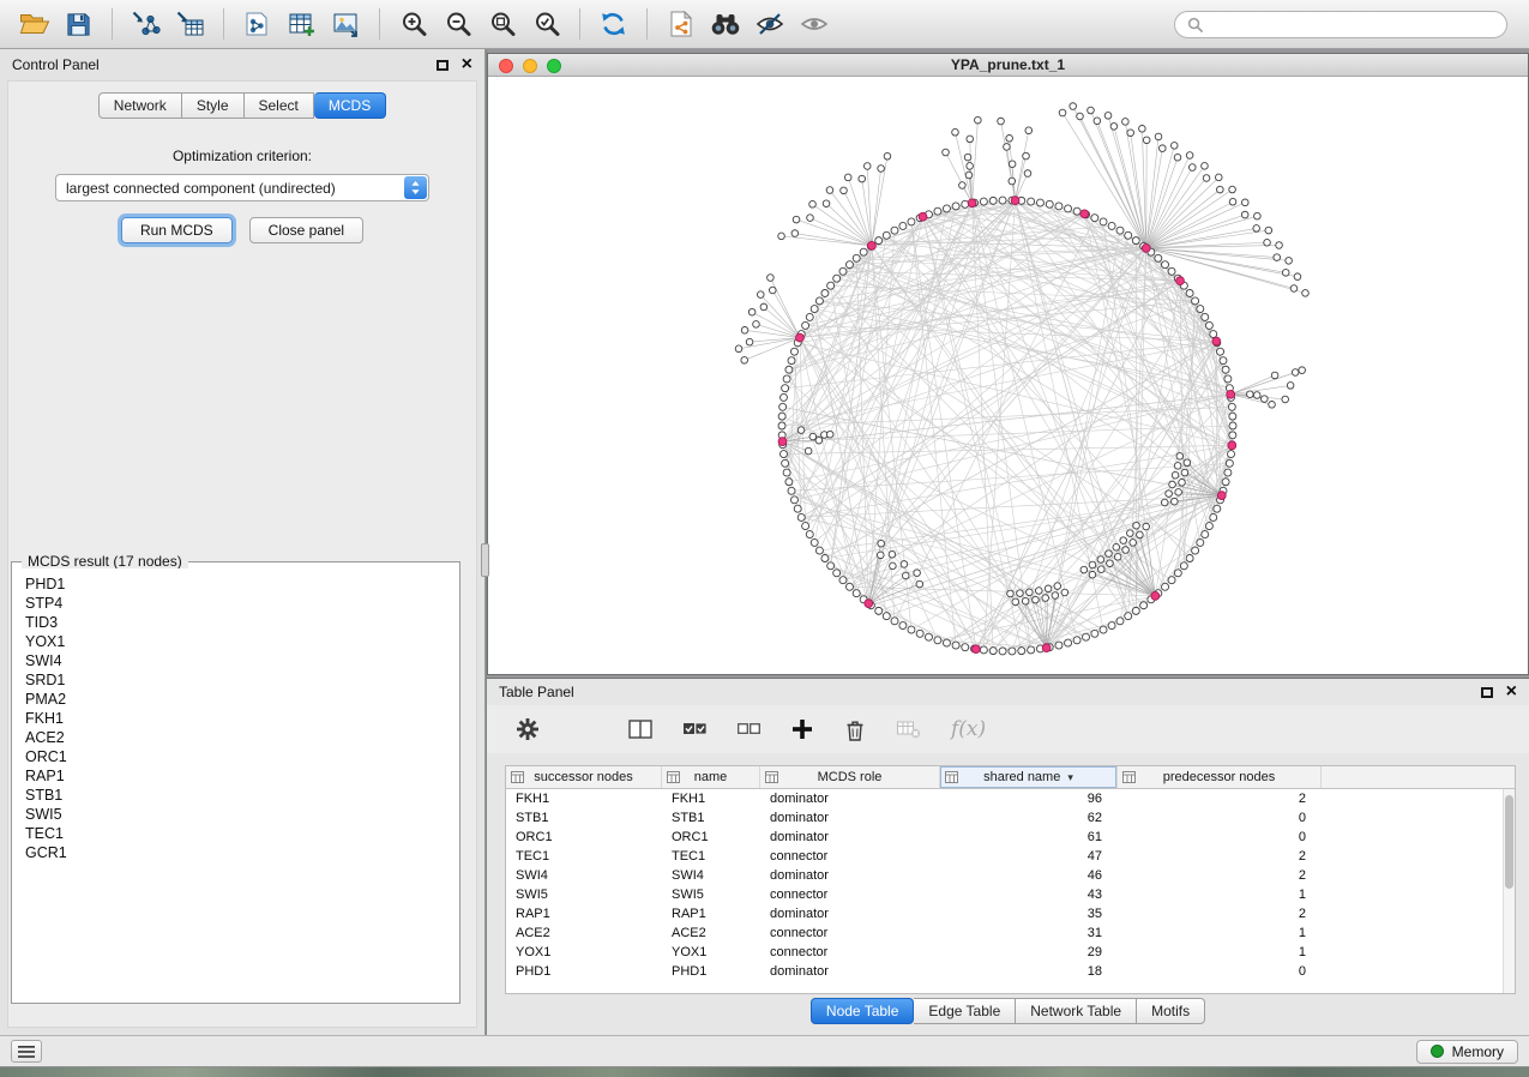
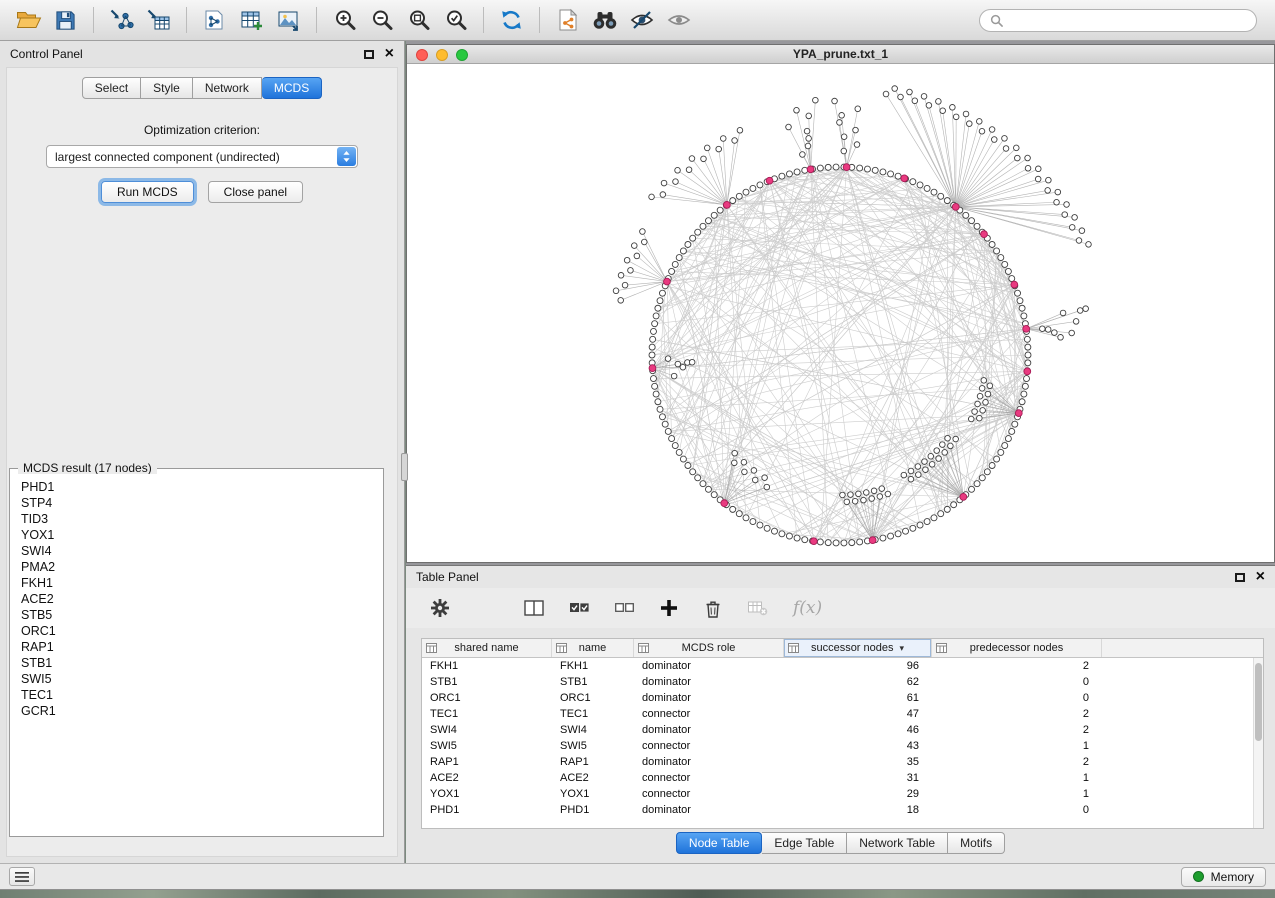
  Control Panel
  ×
- Network
+ Select
  Style
- Select
+ Network
  MCDS
  Optimization criterion:
  largest connected component (undirected)
  Run MCDS
  Close panel
  MCDS result (17 nodes)
  PHD1
  STP4
  TID3
  YOX1
  SWI4
- SRD1
  PMA2
  FKH1
  ACE2
+ STB5
  ORC1
  RAP1
  STB1
  SWI5
  TEC1
  GCR1
  YPA_prune.txt_1
  Table Panel
  ×
  f(x)
- successor nodes
+ shared name
  name
  MCDS role
- shared name
+ successor nodes
  ▾
  predecessor nodes
  FKH1
  FKH1
  dominator
  96
  2
  STB1
  STB1
  dominator
  62
  0
  ORC1
  ORC1
  dominator
  61
  0
  TEC1
  TEC1
  connector
  47
  2
  SWI4
  SWI4
  dominator
  46
  2
  SWI5
  SWI5
  connector
  43
  1
  RAP1
  RAP1
  dominator
  35
  2
  ACE2
  ACE2
  connector
  31
  1
  YOX1
  YOX1
  connector
  29
  1
  PHD1
  PHD1
  dominator
  18
  0
  Node Table
  Edge Table
  Network Table
  Motifs
  Memory
